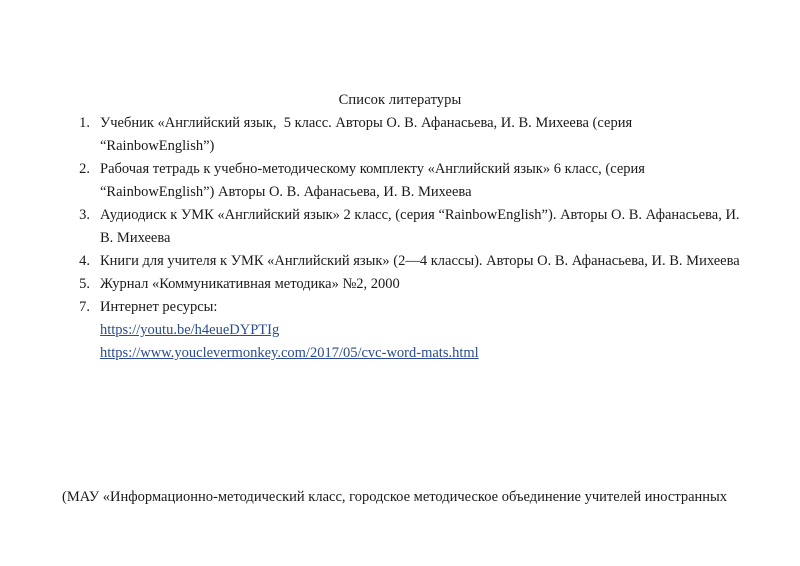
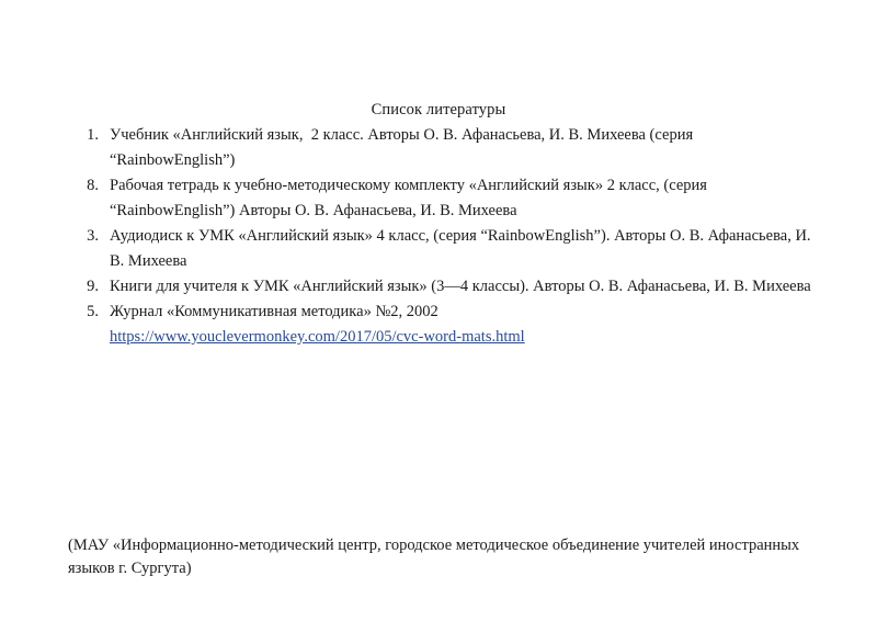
  Список литературы
  1.
- Учебник «Английский язык, 5 класс. Авторы О. В. Афанасьева, И. В. Михеева (серия “RainbowEnglish”)
+ Учебник «Английский язык, 2 класс. Авторы О. В. Афанасьева, И. В. Михеева (серия “RainbowEnglish”)
- 2.
+ 8.
- Рабочая тетрадь к учебно-методическому комплекту «Английский язык» 6 класс, (серия “RainbowEnglish”) Авторы О. В. Афанасьева, И. В. Михеева
+ Рабочая тетрадь к учебно-методическому комплекту «Английский язык» 2 класс, (серия “RainbowEnglish”) Авторы О. В. Афанасьева, И. В. Михеева
  3.
- Аудиодиск к УМК «Английский язык» 2 класс, (серия “RainbowEnglish”). Авторы О. В. Афанасьева, И. В. Михеева
+ Аудиодиск к УМК «Английский язык» 4 класс, (серия “RainbowEnglish”). Авторы О. В. Афанасьева, И. В. Михеева
- 4.
+ 9.
- Книги для учителя к УМК «Английский язык» (2—4 классы). Авторы О. В. Афанасьева, И. В. Михеева
+ Книги для учителя к УМК «Английский язык» (3—4 классы). Авторы О. В. Афанасьева, И. В. Михеева
  5.
- Журнал «Коммуникативная методика» №2, 2000
+ Журнал «Коммуникативная методика» №2, 2002
- 7.
- Интернет ресурсы:
- https://youtu.be/h4eueDYPTIg
  https://www.youclevermonkey.com/2017/05/cvc-word-mats.html
- (МАУ «Информационно-методический класс, городское методическое объединение учителей иностранных
+ (МАУ «Информационно-методический центр, городское методическое объединение учителей иностранных
+ языков г. Сургута)
